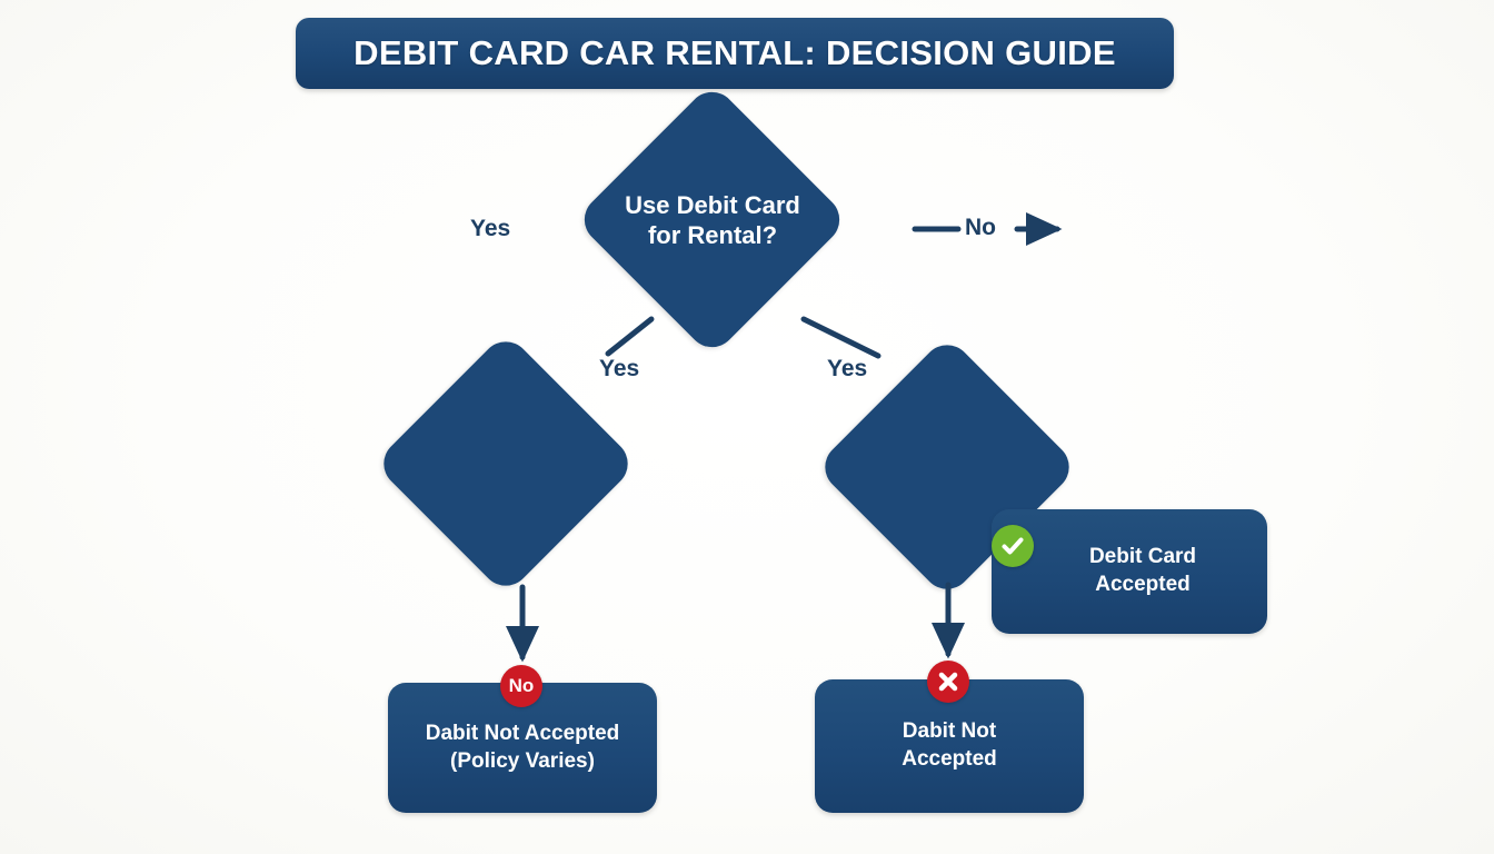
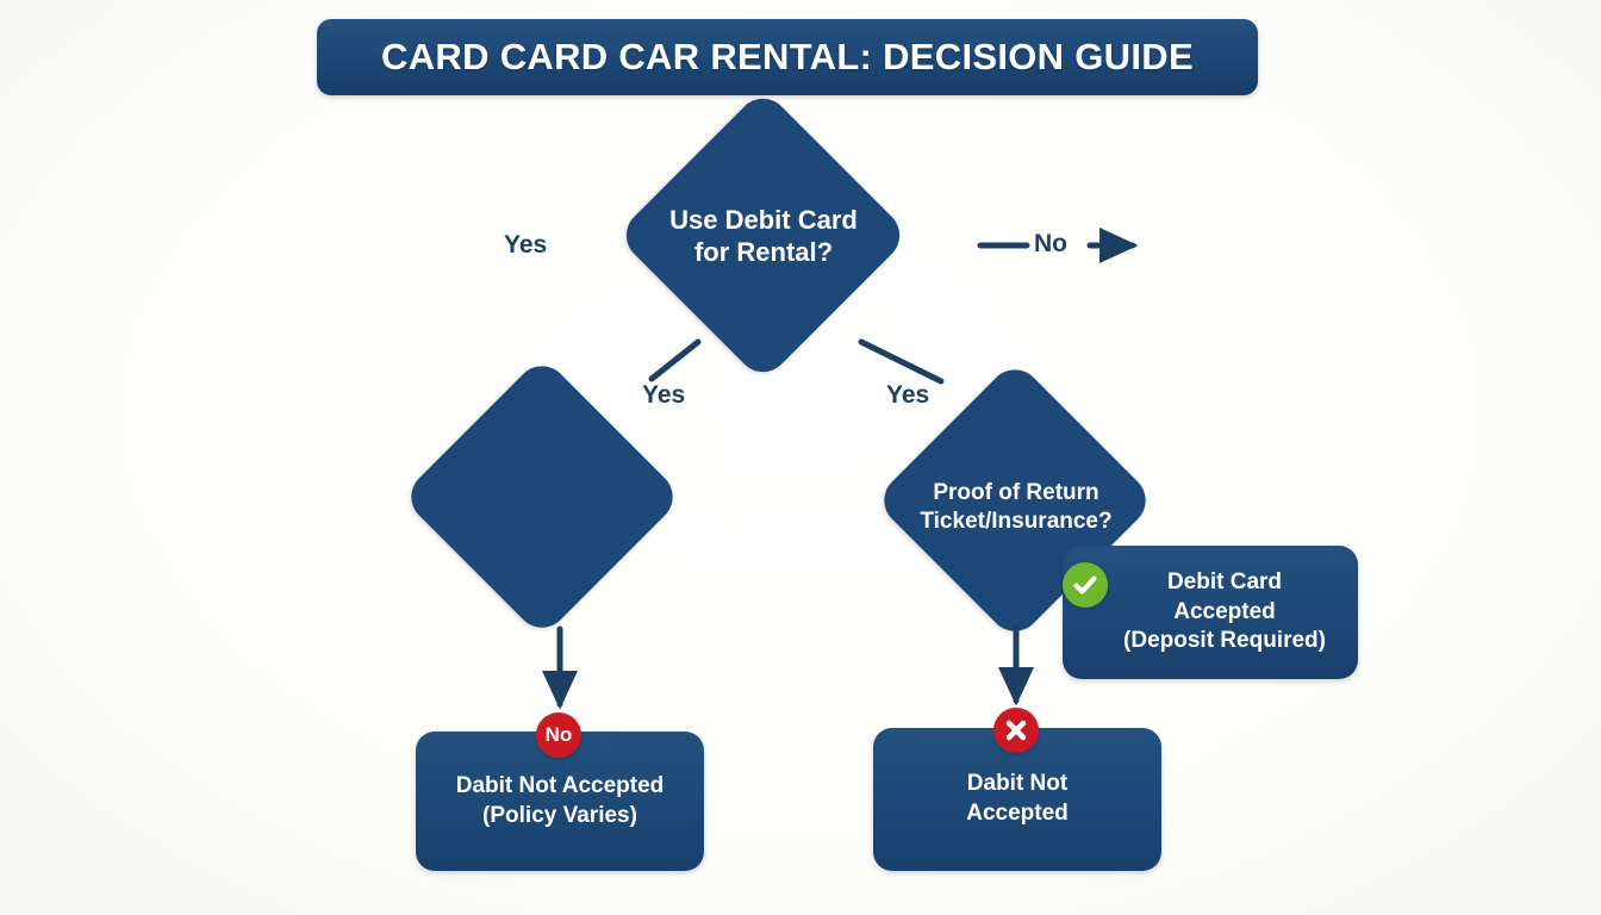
- DEBIT CARD CAR RENTAL: DECISION GUIDE
+ CARD CARD CAR RENTAL: DECISION GUIDE
  Use Debit Card
  for Rental?
+ Proof of Return
+ Ticket/Insurance?
  Debit Card
  Accepted
+ (Deposit Required)
  Dabit Not Accepted
  (Policy Varies)
  No
  Dabit Not
  Accepted
  Yes
  No
  Yes
  Yes
